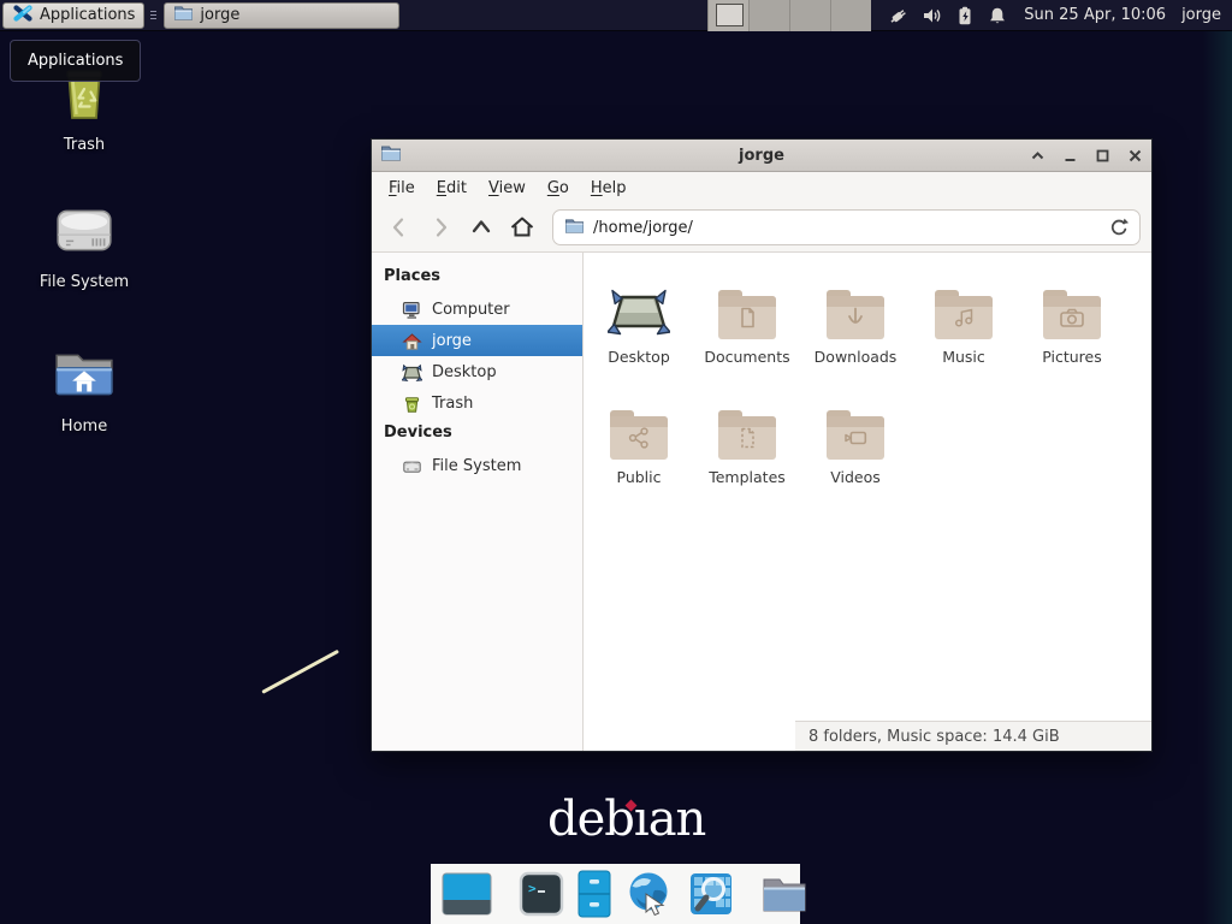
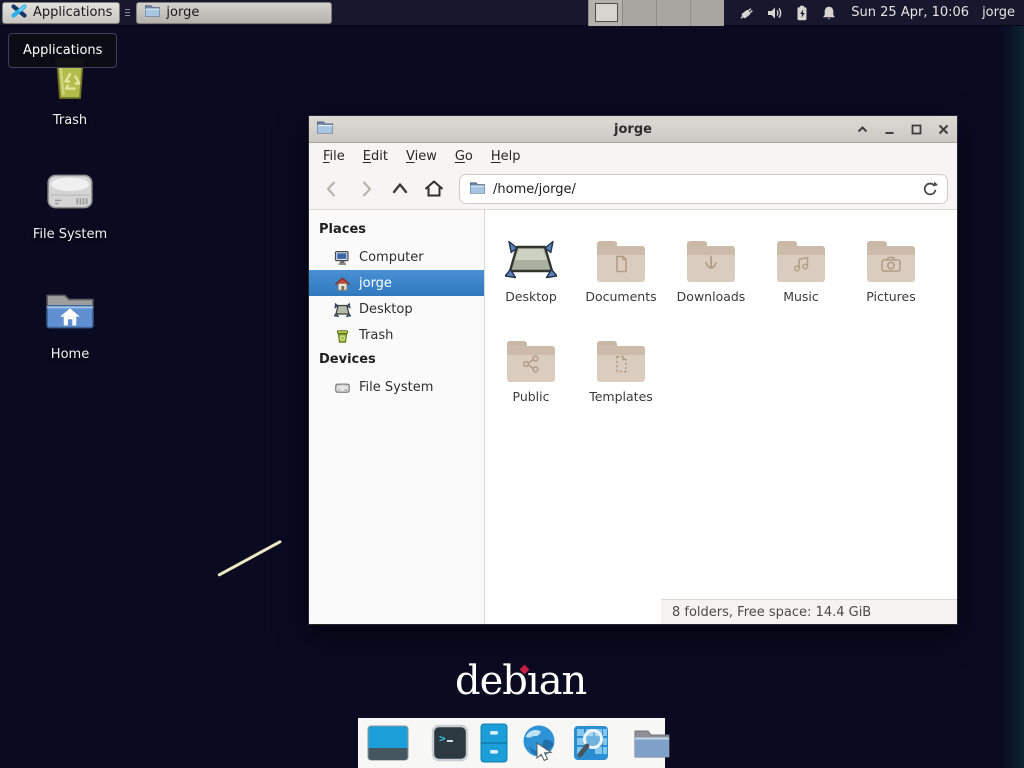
  Applications
  jorge
  Sun 25 Apr, 10:06
  jorge
  Applications
  Trash
  File System
  Home
  debıan
  jorge
  File
  Edit
  View
  Go
  Help
  /home/jorge/
  Places
  Computer
  jorge
  Desktop
  Trash
  Devices
  File System
  Desktop
  Documents
  Downloads
  Music
  Pictures
  Public
  Templates
- Videos
- 8 folders, Music space: 14.4 GiB
+ 8 folders, Free space: 14.4 GiB
  >
